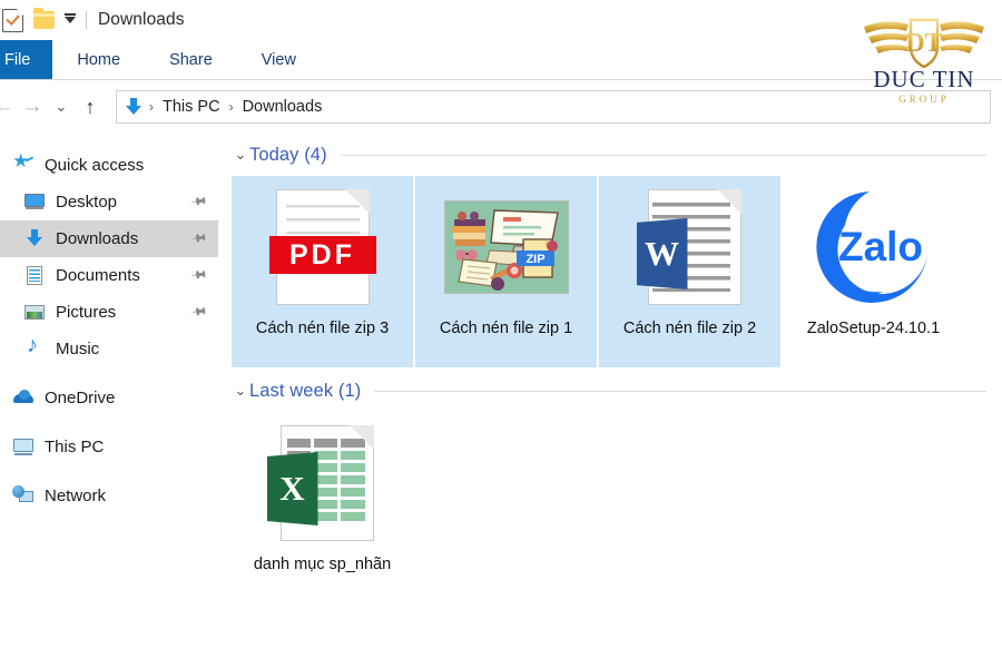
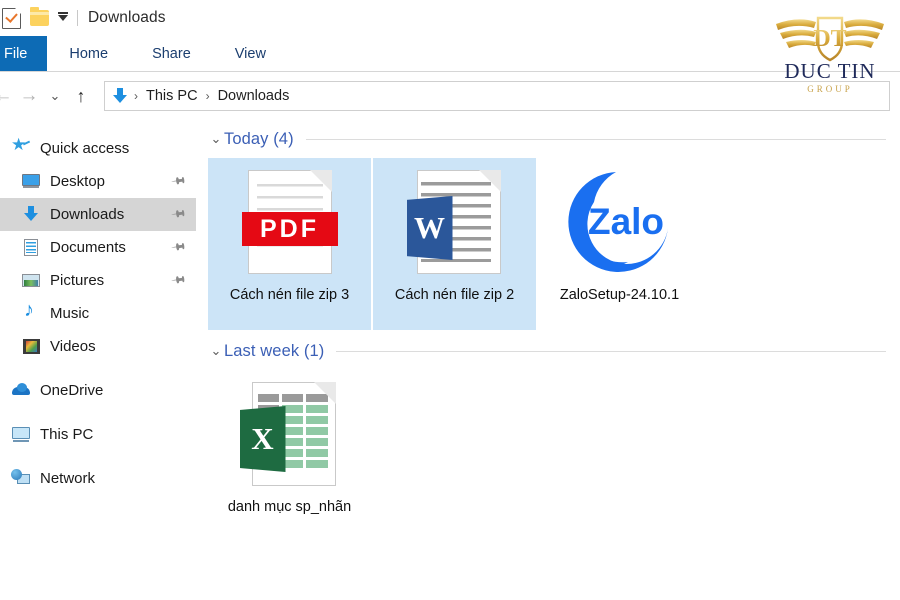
  Downloads
  File
  Home
  Share
  View
  ←
  →
  ⌄
  ↑
  ›
  This PC
  ›
  Downloads
  Quick access
  Desktop
  Downloads
  Documents
  Pictures
  Music
+ Videos
  OneDrive
  This PC
  Network
  ⌄
  Today (4)
  PDF
  Cách nén file zip 3
- ZIP
- Cách nén file zip 1
  W
  Cách nén file zip 2
  Zalo
  ZaloSetup-24.10.1
  ⌄
  Last week (1)
  X
  danh mục sp_nhãn
  DT
  DUC TIN
  GROUP
